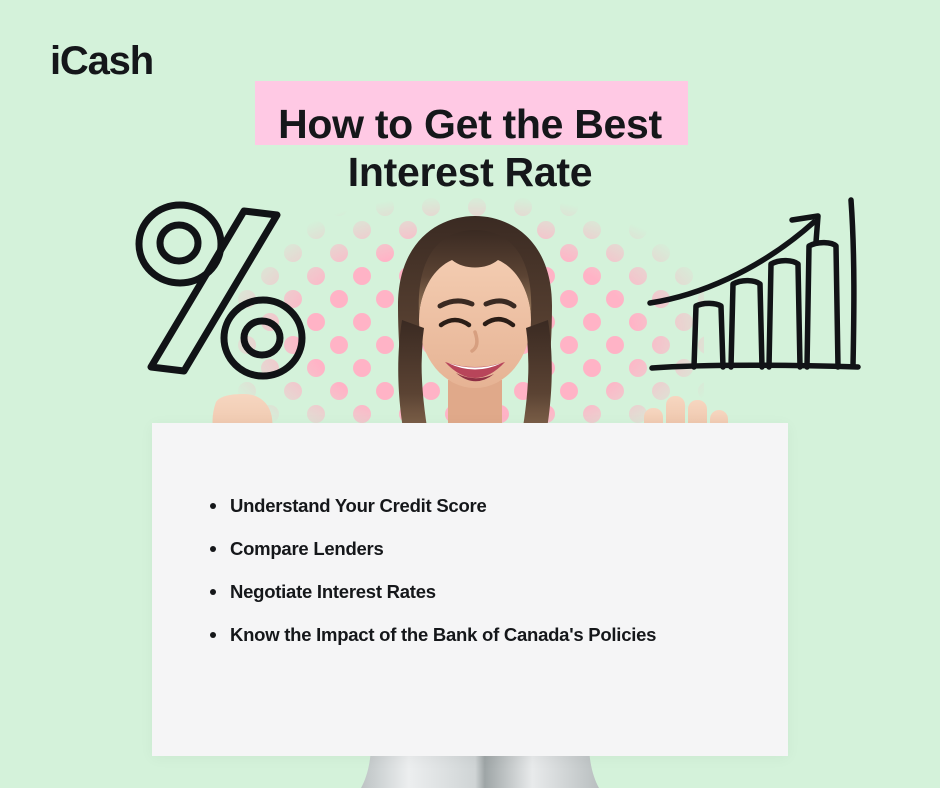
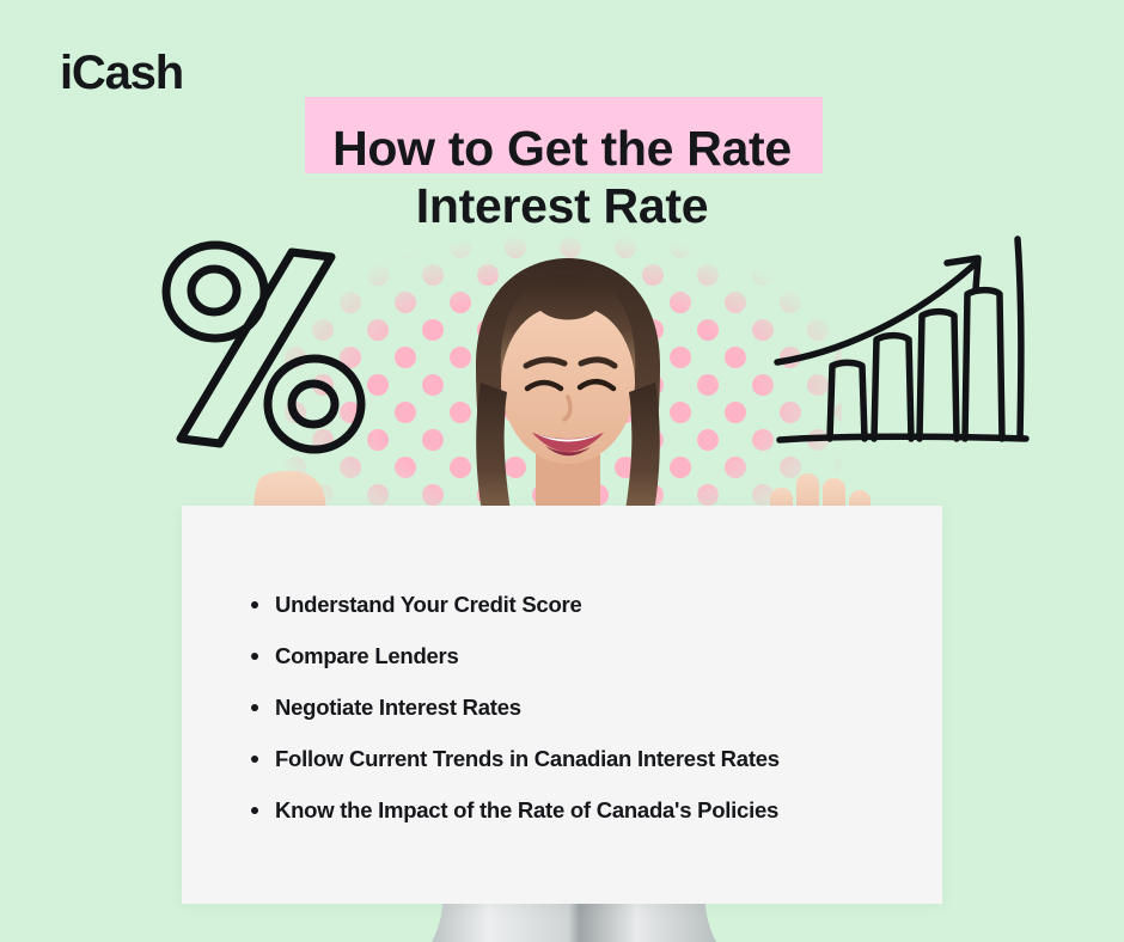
  iCash
- How to Get the Best
+ How to Get the Rate
  Interest Rate
  Understand Your Credit Score
  Compare Lenders
  Negotiate Interest Rates
+ Follow Current Trends in Canadian Interest Rates
- Know the Impact of the Bank of Canada's Policies
+ Know the Impact of the Rate of Canada's Policies
